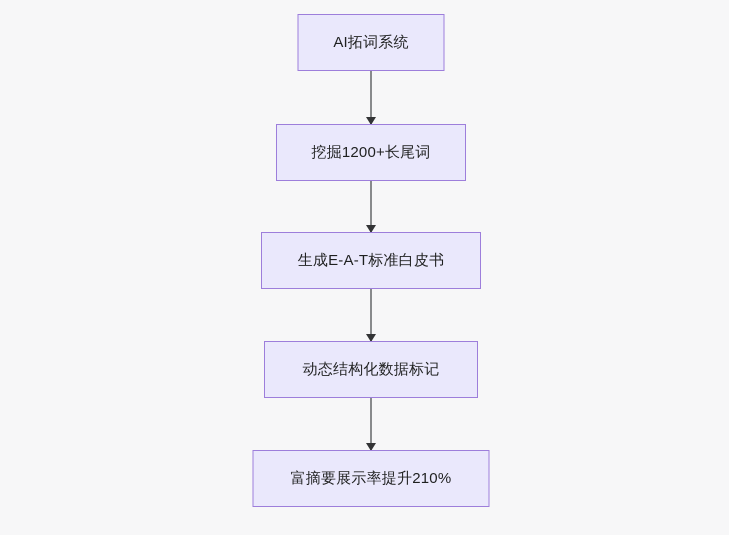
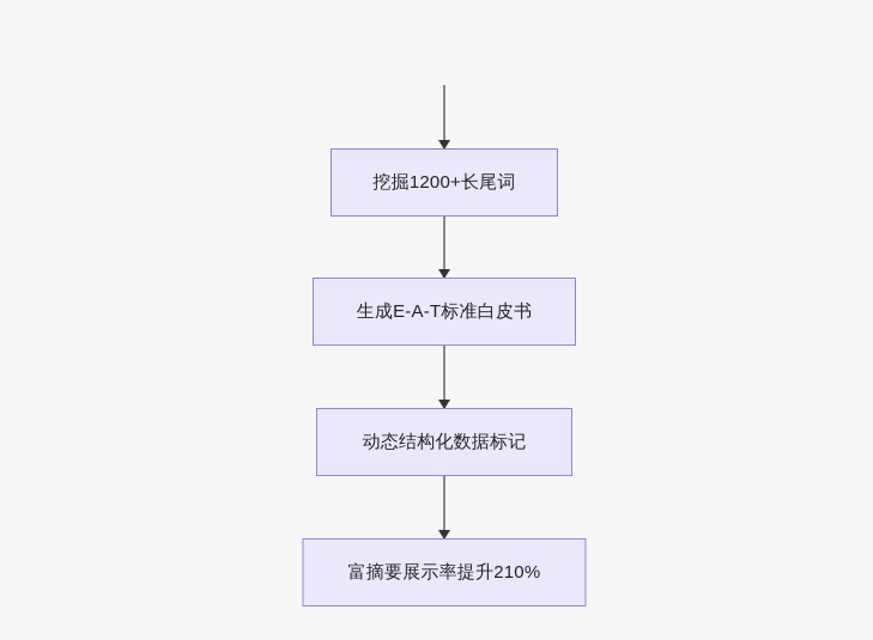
- AI拓词系统
  挖掘1200+长尾词
  生成E-A-T标准白皮书
  动态结构化数据标记
  富摘要展示率提升210%
